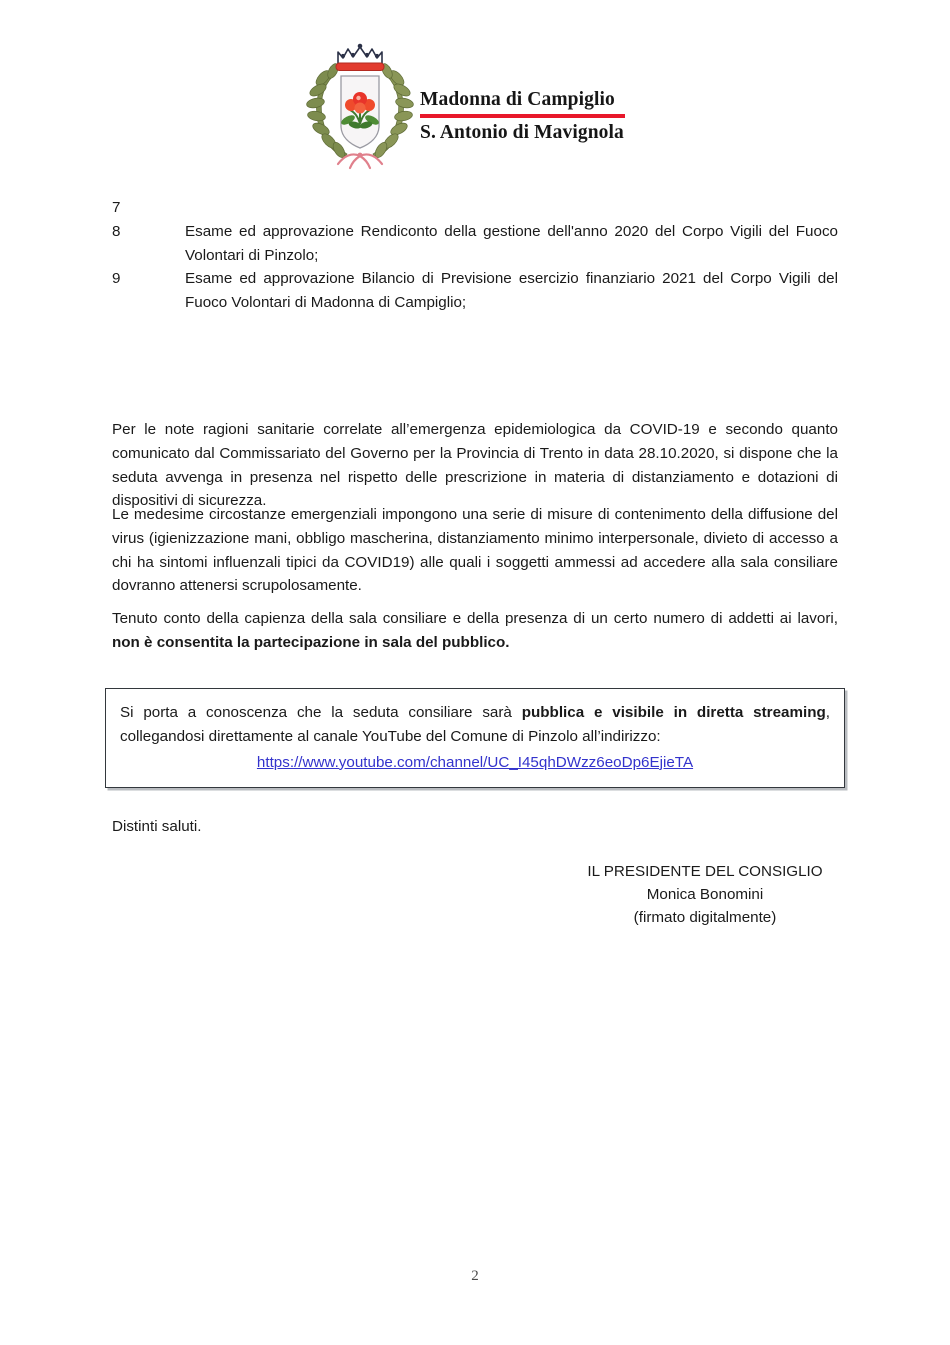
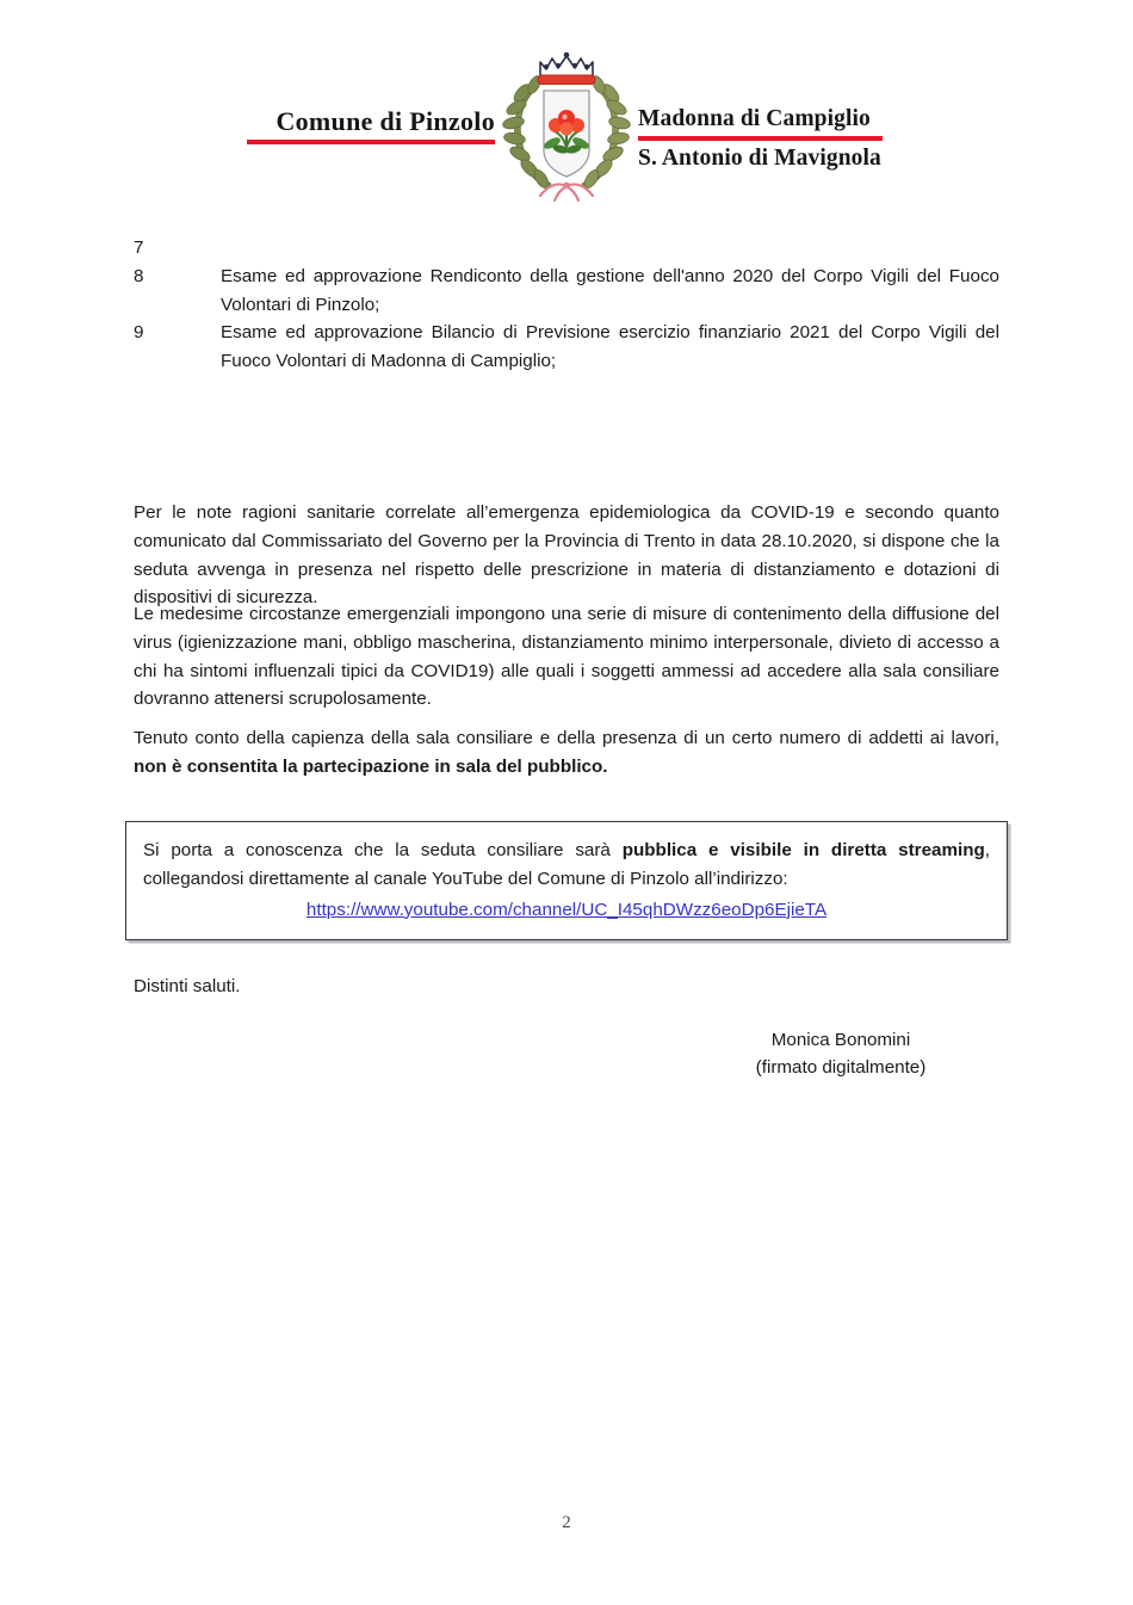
+ Comune di Pinzolo
  Madonna di Campiglio
  S. Antonio di Mavignola
  7
  8
  Esame ed approvazione Rendiconto della gestione dell'anno 2020 del Corpo Vigili del Fuoco Volontari di Pinzolo;
  9
  Esame ed approvazione Bilancio di Previsione esercizio finanziario 2021 del Corpo Vigili del Fuoco Volontari di Madonna di Campiglio;
  Per le note ragioni sanitarie correlate all’emergenza epidemiologica da COVID-19 e secondo quanto comunicato dal Commissariato del Governo per la Provincia di Trento in data 28.10.2020, si dispone che la seduta avvenga in presenza nel rispetto delle prescrizione in materia di distanziamento e dotazioni di dispositivi di sicurezza.
  Le medesime circostanze emergenziali impongono una serie di misure di contenimento della diffusione del virus (igienizzazione mani, obbligo mascherina, distanziamento minimo interpersonale, divieto di accesso a chi ha sintomi influenzali tipici da COVID19) alle quali i soggetti ammessi ad accedere alla sala consiliare dovranno attenersi scrupolosamente.
  Tenuto conto della capienza della sala consiliare e della presenza di un certo numero di addetti ai lavori, non è consentita la partecipazione in sala del pubblico.
  Si porta a conoscenza che la seduta consiliare sarà pubblica e visibile in diretta streaming, collegandosi direttamente al canale YouTube del Comune di Pinzolo all’indirizzo:
  https://www.youtube.com/channel/UC_I45qhDWzz6eoDp6EjieTA
  Distinti saluti.
- IL PRESIDENTE DEL CONSIGLIO
  Monica Bonomini
  (firmato digitalmente)
  2
